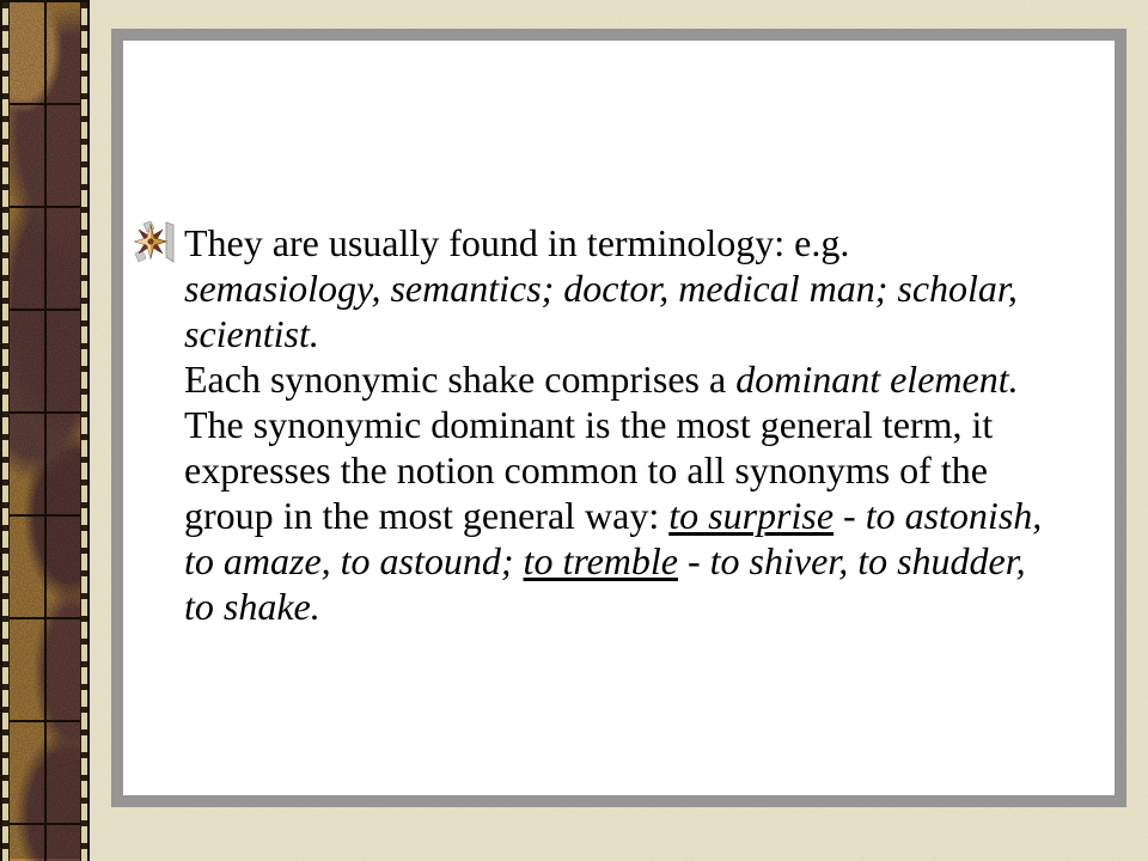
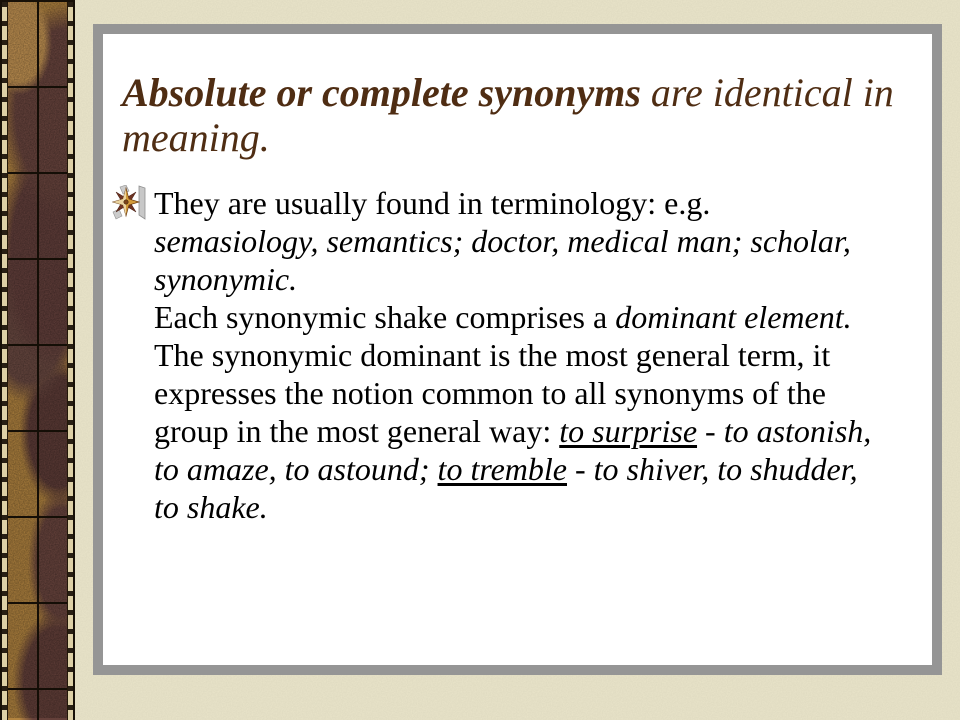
+ Absolute or complete synonyms are identical in meaning.
- They are usually found in terminology: e.g. semasiology, semantics; doctor, medical man; scholar, scientist.
+ They are usually found in terminology: e.g. semasiology, semantics; doctor, medical man; scholar, synonymic.
  Each synonymic shake comprises a dominant element. The synonymic dominant is the most general term, it expresses the notion common to all synonyms of the group in the most general way: to surprise - to astonish, to amaze, to astound; to tremble - to shiver, to shudder, to shake.
